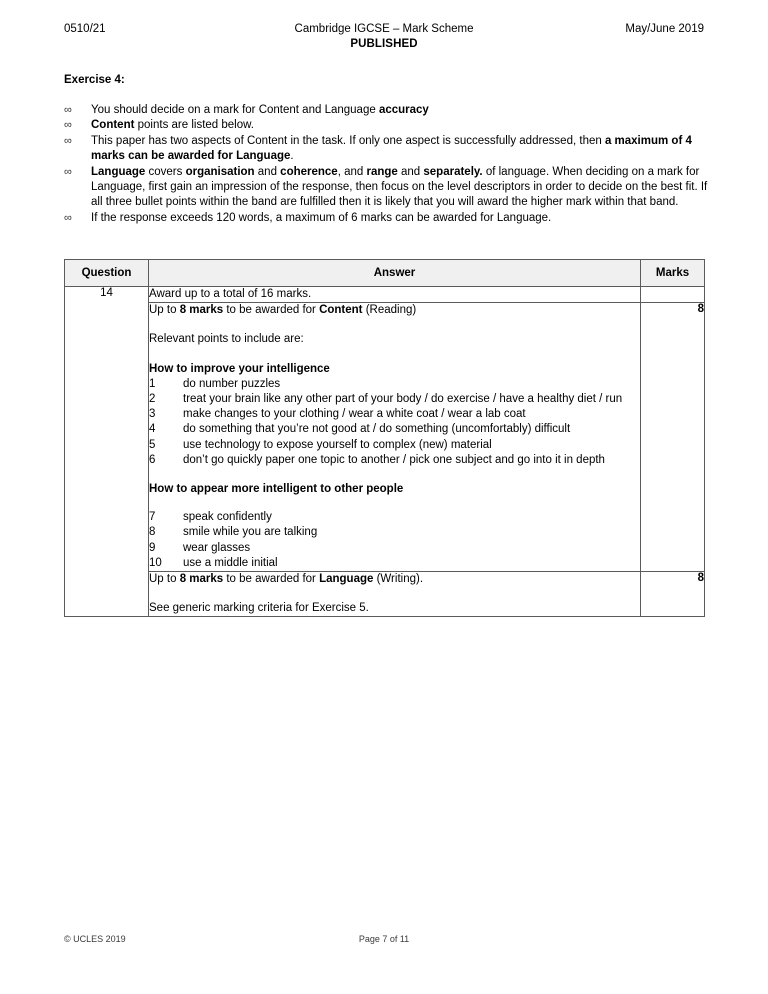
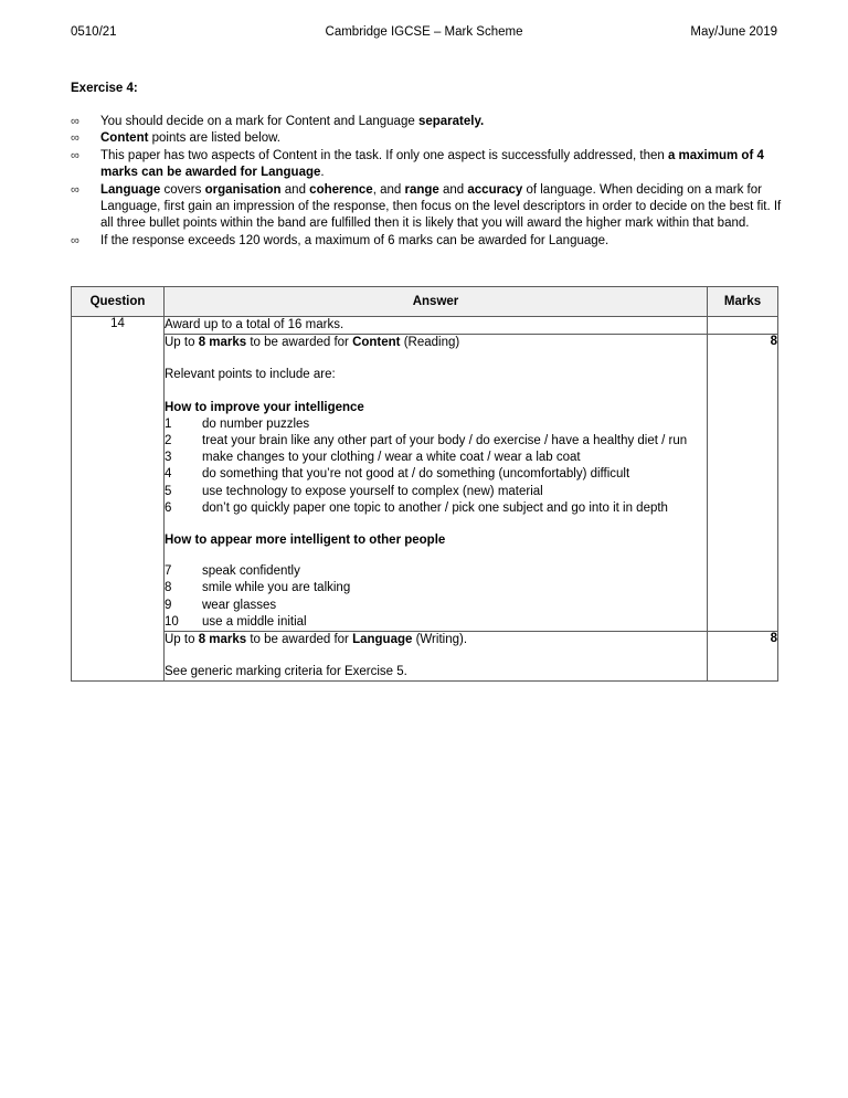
  0510/21
  Cambridge IGCSE – Mark Scheme
- PUBLISHED
  May/June 2019
  Exercise 4:
  ∞
- You should decide on a mark for Content and Language accuracy
+ You should decide on a mark for Content and Language separately.
  ∞
  Content points are listed below.
  ∞
  This paper has two aspects of Content in the task. If only one aspect is successfully addressed, then a maximum of 4 marks can be awarded for Language.
  ∞
- Language covers organisation and coherence, and range and separately. of language. When deciding on a mark for Language, first gain an impression of the response, then focus on the level descriptors in order to decide on the best fit. If all three bullet points within the band are fulfilled then it is likely that you will award the higher mark within that band.
+ Language covers organisation and coherence, and range and accuracy of language. When deciding on a mark for Language, first gain an impression of the response, then focus on the level descriptors in order to decide on the best fit. If all three bullet points within the band are fulfilled then it is likely that you will award the higher mark within that band.
  ∞
  If the response exceeds 120 words, a maximum of 6 marks can be awarded for Language.
  Question	Answer	Marks
  14	Award up to a total of 16 marks.
  Up to 8 marks to be awarded for Content (Reading)Relevant points to include are:How to improve your intelligence1 do number puzzles2 treat your brain like any other part of your body / do exercise / have a healthy diet / run3 make changes to your clothing / wear a white coat / wear a lab coat4 do something that you’re not good at / do something (uncomfortably) difficult5 use technology to expose yourself to complex (new) material6 don’t go quickly paper one topic to another / pick one subject and go into it in depthHow to appear more intelligent to other people7 speak confidently8 smile while you are talking9 wear glasses10 use a middle initial	8
  Up to 8 marks to be awarded for Language (Writing).See generic marking criteria for Exercise 5.	8
- © UCLES 2019
- Page 7 of 11
